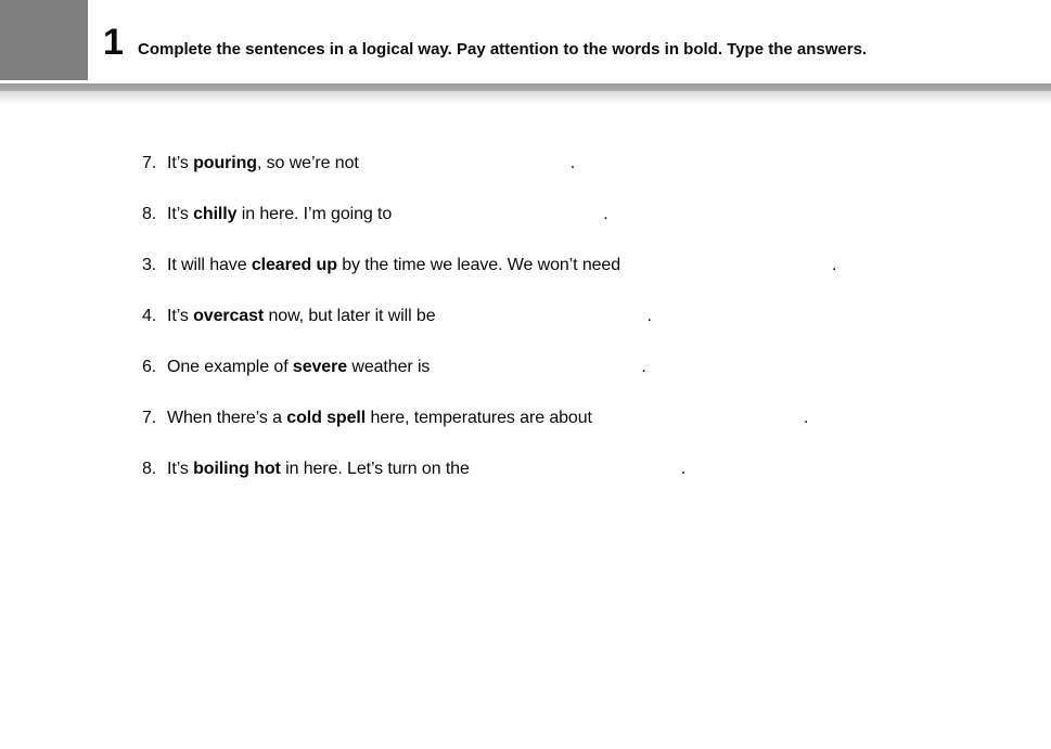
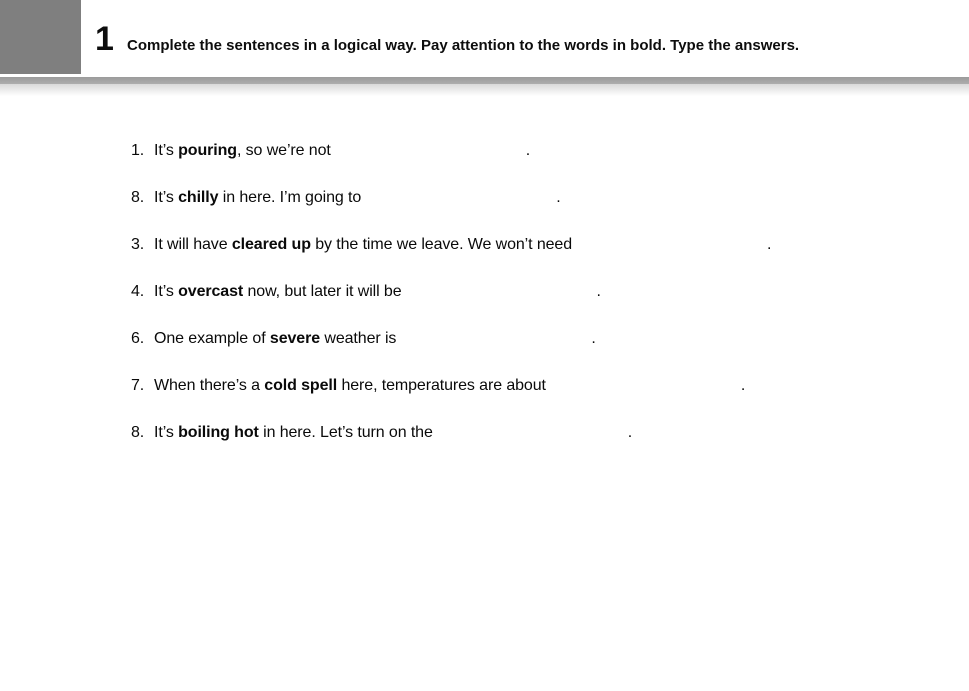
  1
  Complete the sentences in a logical way. Pay attention to the words in bold. Type the answers.
- 7. It’s pouring, so we’re not .
+ 1. It’s pouring, so we’re not .
  8. It’s chilly in here. I’m going to .
  3. It will have cleared up by the time we leave. We won’t need .
  4. It’s overcast now, but later it will be .
  6. One example of severe weather is .
  7. When there’s a cold spell here, temperatures are about .
  8. It’s boiling hot in here. Let’s turn on the .
